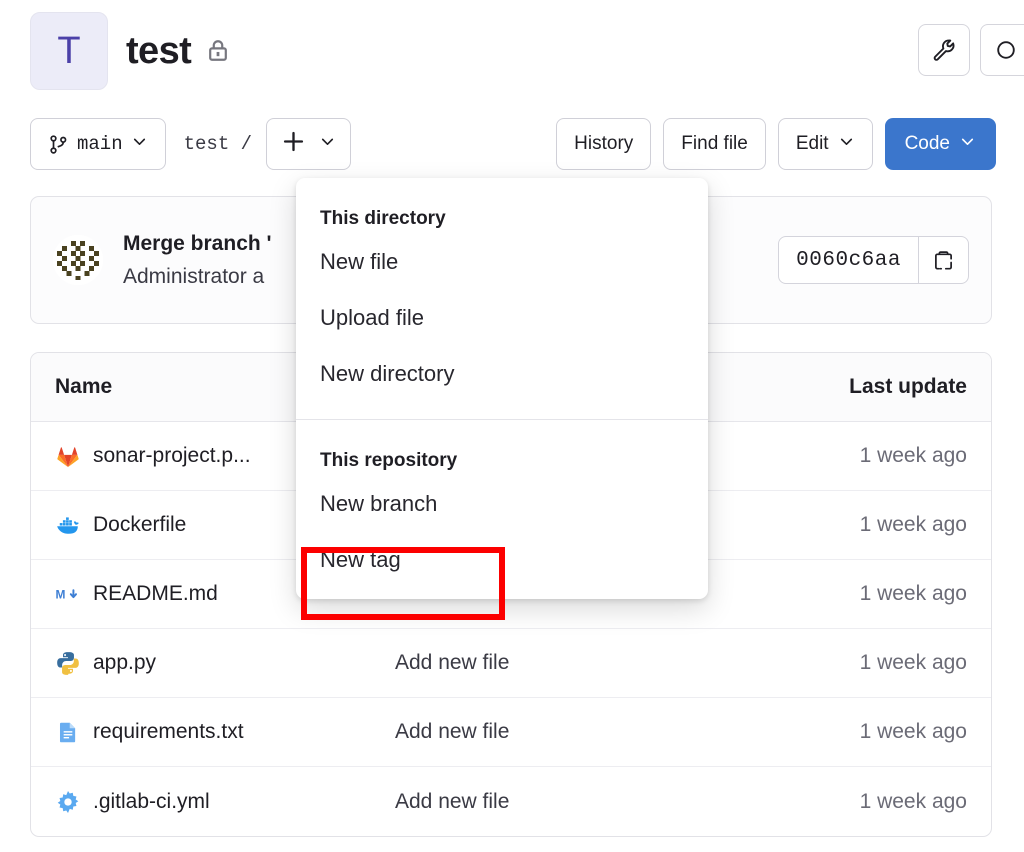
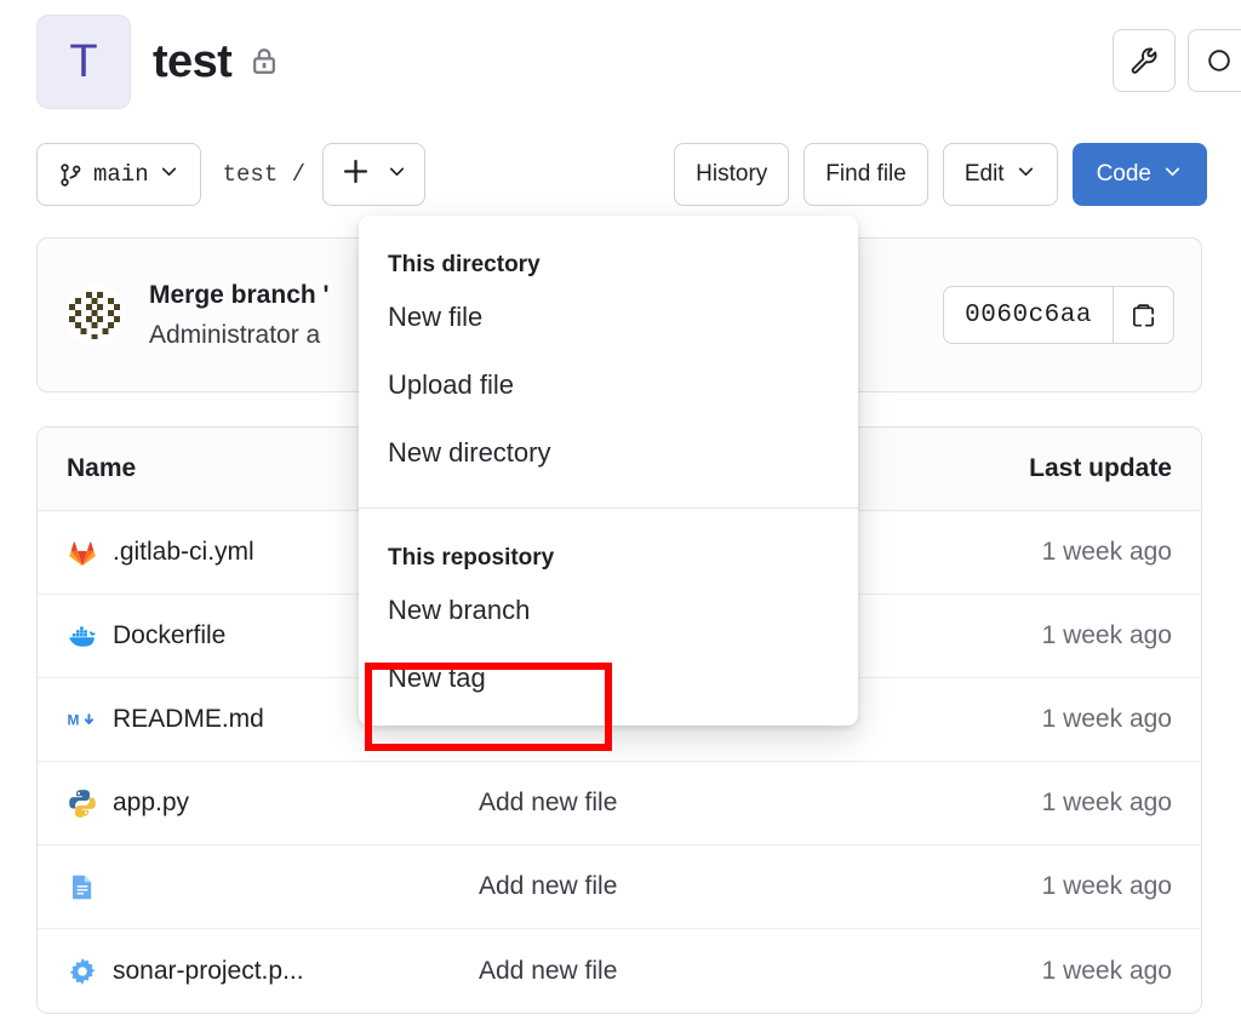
  T
  test
  main
  test /
  History
  Find file
  Edit
  Code
  Merge branch '
  Administrator a
  0060c6aa
  Name
  Last update
- sonar-project.p...
+ .gitlab-ci.yml
  1 week ago
  Dockerfile
  1 week ago
  M
  README.md
  1 week ago
  app.py
  Add new file
  1 week ago
- requirements.txt
  Add new file
  1 week ago
- .gitlab-ci.yml
+ sonar-project.p...
  Add new file
  1 week ago
  This directory
  New file
  Upload file
  New directory
  This repository
  New branch
  New tag
